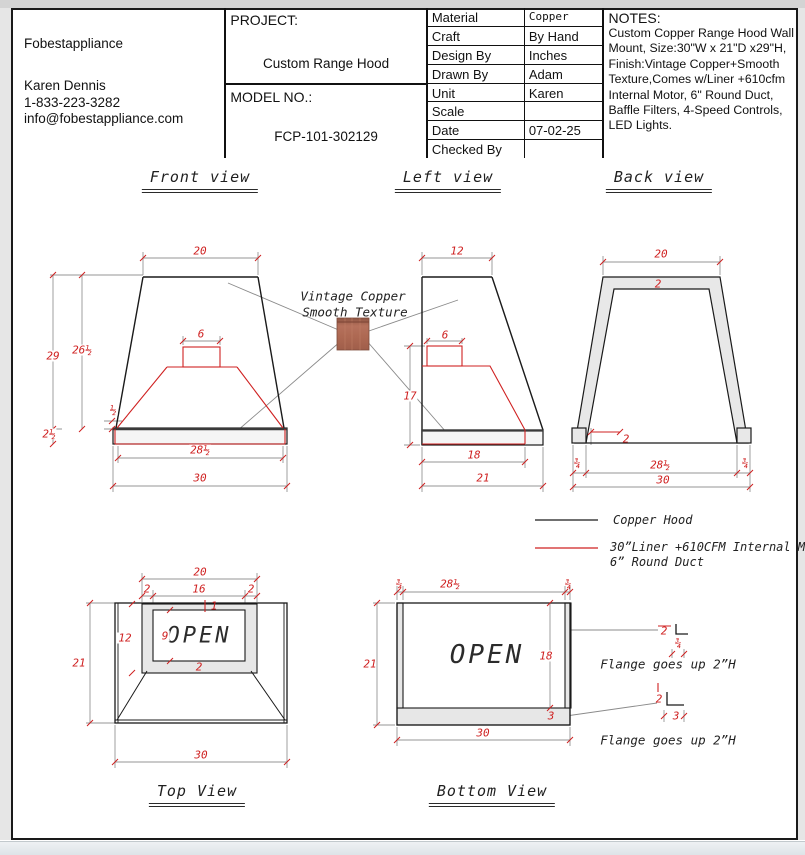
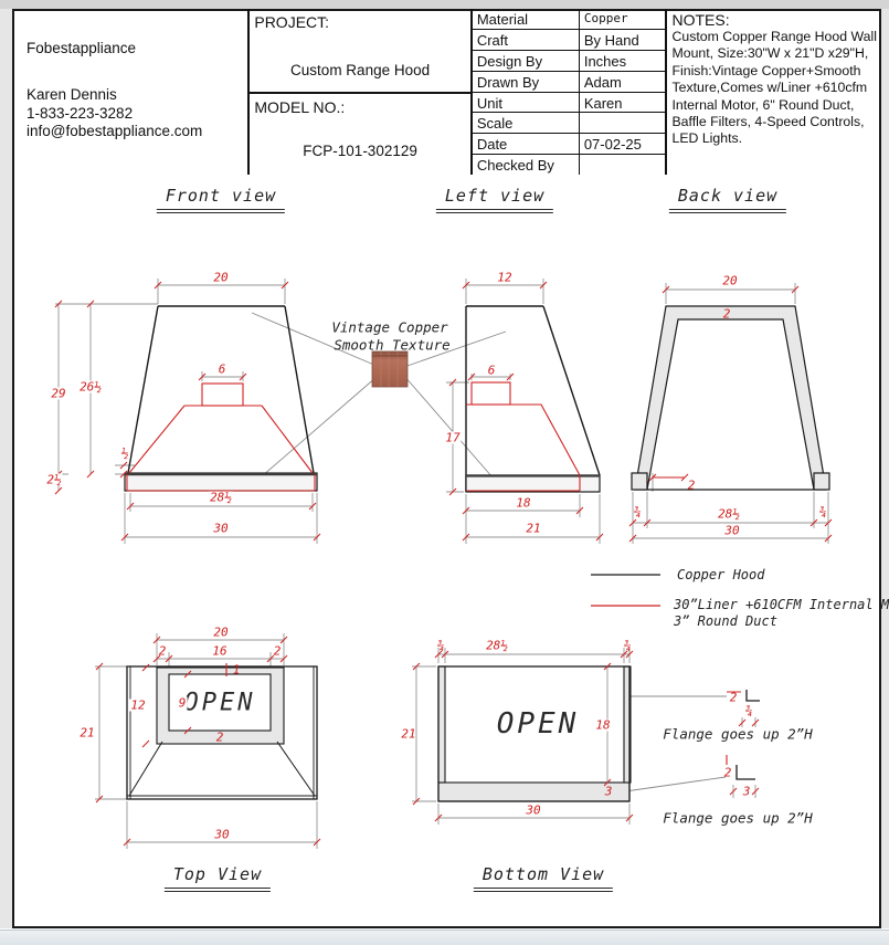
  Fobestappliance
  Karen Dennis
  1-833-223-3282
  info@fobestappliance.com
  PROJECT:
  Custom Range Hood
  MODEL NO.:
  FCP-101-302129
  Material
  Copper
  Craft
  By Hand
  Design By
  Inches
  Drawn By
  Adam
  Unit
  Karen
  Scale
  Date
  07-02-25
  Checked By
  NOTES:
  Custom Copper Range Hood Wall
  Mount, Size:30"W x 21"D x29"H,
  Finish:Vintage Copper+Smooth
  Texture,Comes w/Liner +610cfm
  Internal Motor, 6" Round Duct,
  Baffle Filters, 4-Speed Controls,
  LED Lights.
  Front view
  Left view
  Back view
  Top View
  Bottom View
  Vintage Copper
  Smooth Texture
  Copper Hood
  30”Liner +610CFM Internal M
- 6” Round Duct
+ 3” Round Duct
  OPEN
  OPEN
  Flange goes up 2”H
  Flange goes up 2”H
  20
  6
  29
  26½
  ½
  2½
  28½
  30
  12
  6
  17
  18
  21
  20
  2
  2
  ¾
  28½
  ¾
  30
  20
  2
  16
  2
  1
  9
  12
  2
  21
  30
  ¾
  28½
  ¾
  21
  18
  3
  30
  2
  ¾
  2
  3
